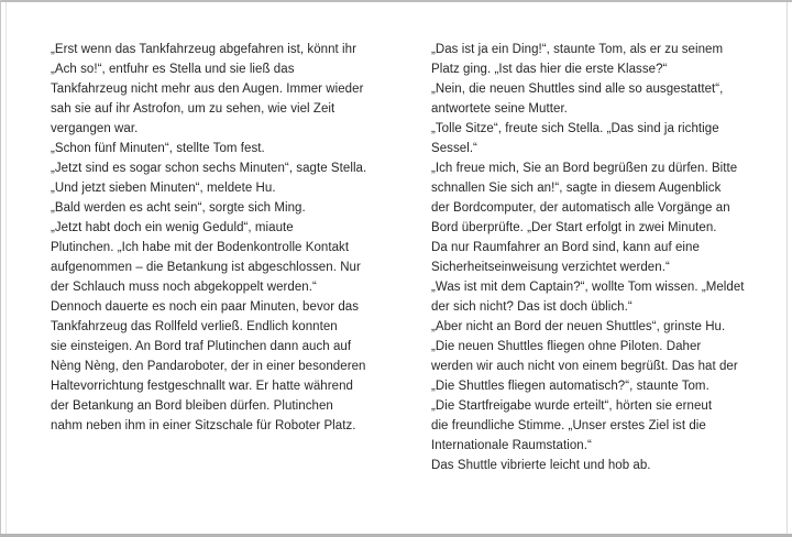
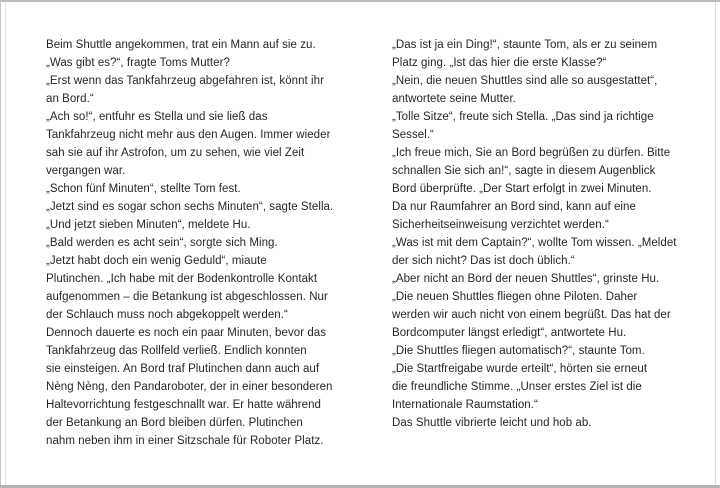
+ Beim Shuttle angekommen, trat ein Mann auf sie zu.
+ „Was gibt es?“, fragte Toms Mutter?
  „Erst wenn das Tankfahrzeug abgefahren ist, könnt ihr
+ an Bord.“
  „Ach so!“, entfuhr es Stella und sie ließ das
  Tankfahrzeug nicht mehr aus den Augen. Immer wieder
  sah sie auf ihr Astrofon, um zu sehen, wie viel Zeit
  vergangen war.
  „Schon fünf Minuten“, stellte Tom fest.
  „Jetzt sind es sogar schon sechs Minuten“, sagte Stella.
  „Und jetzt sieben Minuten“, meldete Hu.
  „Bald werden es acht sein“, sorgte sich Ming.
  „Jetzt habt doch ein wenig Geduld“, miaute
  Plutinchen. „Ich habe mit der Bodenkontrolle Kontakt
  aufgenommen – die Betankung ist abgeschlossen. Nur
  der Schlauch muss noch abgekoppelt werden.“
  Dennoch dauerte es noch ein paar Minuten, bevor das
  Tankfahrzeug das Rollfeld verließ. Endlich konnten
  sie einsteigen. An Bord traf Plutinchen dann auch auf
  Nèng Nèng, den Pandaroboter, der in einer besonderen
  Haltevorrichtung festgeschnallt war. Er hatte während
  der Betankung an Bord bleiben dürfen. Plutinchen
  nahm neben ihm in einer Sitzschale für Roboter Platz.
  „Das ist ja ein Ding!“, staunte Tom, als er zu seinem
  Platz ging. „Ist das hier die erste Klasse?“
  „Nein, die neuen Shuttles sind alle so ausgestattet“,
  antwortete seine Mutter.
  „Tolle Sitze“, freute sich Stella. „Das sind ja richtige
  Sessel.“
  „Ich freue mich, Sie an Bord begrüßen zu dürfen. Bitte
  schnallen Sie sich an!“, sagte in diesem Augenblick
- der Bordcomputer, der automatisch alle Vorgänge an
  Bord überprüfte. „Der Start erfolgt in zwei Minuten.
  Da nur Raumfahrer an Bord sind, kann auf eine
  Sicherheitseinweisung verzichtet werden.“
  „Was ist mit dem Captain?“, wollte Tom wissen. „Meldet
  der sich nicht? Das ist doch üblich.“
  „Aber nicht an Bord der neuen Shuttles“, grinste Hu.
  „Die neuen Shuttles fliegen ohne Piloten. Daher
  werden wir auch nicht von einem begrüßt. Das hat der
+ Bordcomputer längst erledigt“, antwortete Hu.
  „Die Shuttles fliegen automatisch?“, staunte Tom.
  „Die Startfreigabe wurde erteilt“, hörten sie erneut
  die freundliche Stimme. „Unser erstes Ziel ist die
  Internationale Raumstation.“
  Das Shuttle vibrierte leicht und hob ab.
